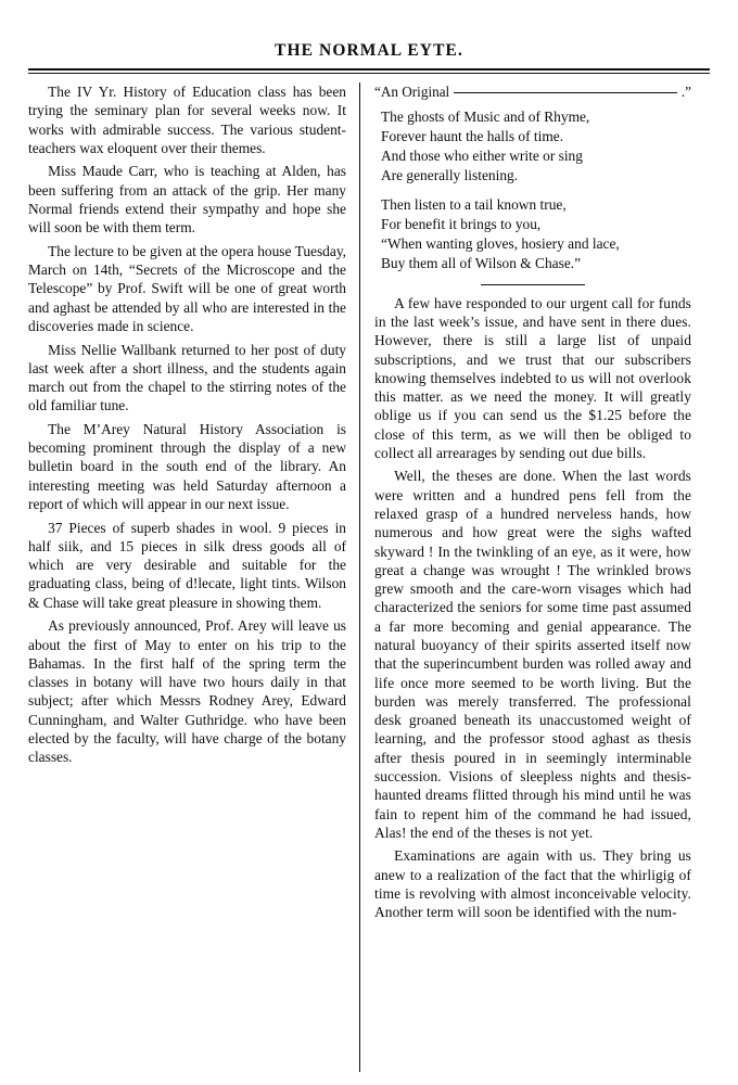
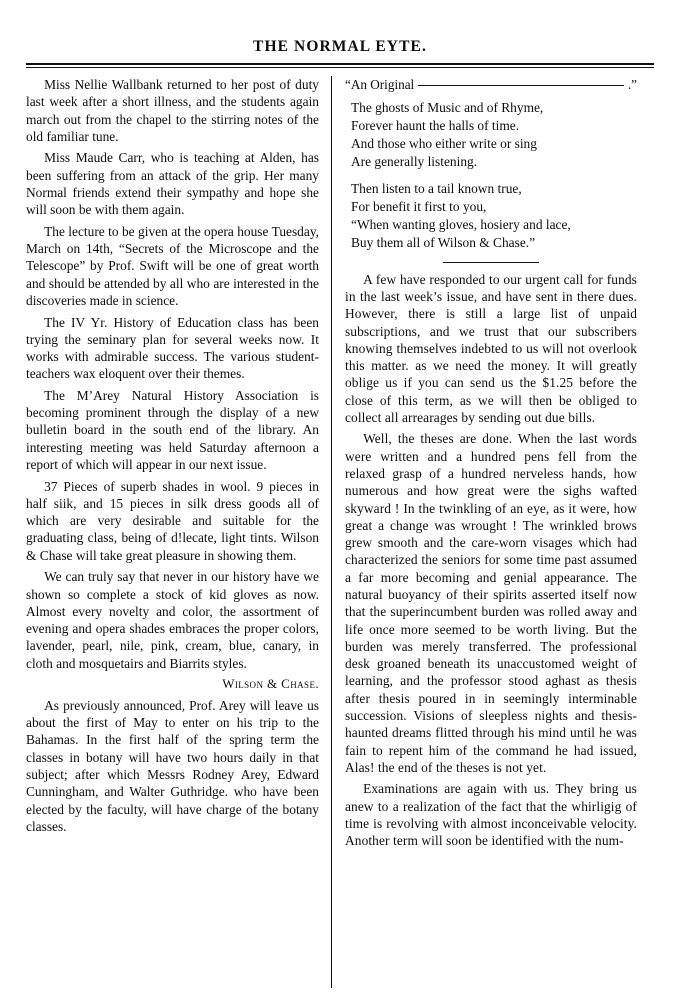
  THE NORMAL EYTE.
- The IV Yr. History of Education class has been trying the seminary plan for several weeks now. It works with admirable success. The various student-teachers wax eloquent over their themes.
+ Miss Nellie Wallbank returned to her post of duty last week after a short illness, and the students again march out from the chapel to the stirring notes of the old familiar tune.
- Miss Maude Carr, who is teaching at Alden, has been suffering from an attack of the grip. Her many Normal friends extend their sympathy and hope she will soon be with them term.
+ Miss Maude Carr, who is teaching at Alden, has been suffering from an attack of the grip. Her many Normal friends extend their sympathy and hope she will soon be with them again.
- The lecture to be given at the opera house Tuesday, March on 14th, “Secrets of the Microscope and the Telescope” by Prof. Swift will be one of great worth and aghast be attended by all who are interested in the discoveries made in science.
+ The lecture to be given at the opera house Tuesday, March on 14th, “Secrets of the Microscope and the Telescope” by Prof. Swift will be one of great worth and should be attended by all who are interested in the discoveries made in science.
- Miss Nellie Wallbank returned to her post of duty last week after a short illness, and the students again march out from the chapel to the stirring notes of the old familiar tune.
+ The IV Yr. History of Education class has been trying the seminary plan for several weeks now. It works with admirable success. The various student-teachers wax eloquent over their themes.
  The M’Arey Natural History Association is becoming prominent through the display of a new bulletin board in the south end of the library. An interesting meeting was held Saturday afternoon a report of which will appear in our next issue.
  37 Pieces of superb shades in wool. 9 pieces in half siik, and 15 pieces in silk dress goods all of which are very desirable and suitable for the graduating class, being of d!lecate, light tints. Wilson & Chase will take great pleasure in showing them.
+ We can truly say that never in our history have we shown so complete a stock of kid gloves as now. Almost every novelty and color, the assortment of evening and opera shades embraces the proper colors, lavender, pearl, nile, pink, cream, blue, canary, in cloth and mosquetairs and Biarrits styles.
+ Wilson & Chase.
  As previously announced, Prof. Arey will leave us about the first of May to enter on his trip to the Bahamas. In the first half of the spring term the classes in botany will have two hours daily in that subject; after which Messrs Rodney Arey, Edward Cunningham, and Walter Guthridge. who have been elected by the faculty, will have charge of the botany classes.
  “An Original
  .”
  The ghosts of Music and of Rhyme,
  Forever haunt the halls of time.
  And those who either write or sing
  Are generally listening.
  Then listen to a tail known true,
- For benefit it brings to you,
+ For benefit it first to you,
  “When wanting gloves, hosiery and lace,
  Buy them all of Wilson & Chase.”
  A few have responded to our urgent call for funds in the last week’s issue, and have sent in there dues. However, there is still a large list of unpaid subscriptions, and we trust that our subscribers knowing themselves indebted to us will not overlook this matter. as we need the money. It will greatly oblige us if you can send us the $1.25 before the close of this term, as we will then be obliged to collect all arrearages by sending out due bills.
  Well, the theses are done. When the last words were written and a hundred pens fell from the relaxed grasp of a hundred nerveless hands, how numerous and how great were the sighs wafted skyward ! In the twinkling of an eye, as it were, how great a change was wrought ! The wrinkled brows grew smooth and the care-worn visages which had characterized the seniors for some time past assumed a far more becoming and genial appearance. The natural buoyancy of their spirits asserted itself now that the superincumbent burden was rolled away and life once more seemed to be worth living. But the burden was merely transferred. The professional desk groaned beneath its unaccustomed weight of learning, and the professor stood aghast as thesis after thesis poured in in seemingly interminable succession. Visions of sleepless nights and thesis-haunted dreams flitted through his mind until he was fain to repent him of the command he had issued, Alas! the end of the theses is not yet.
  Examinations are again with us. They bring us anew to a realization of the fact that the whirligig of time is revolving with almost inconceivable velocity. Another term will soon be identified with the num-
